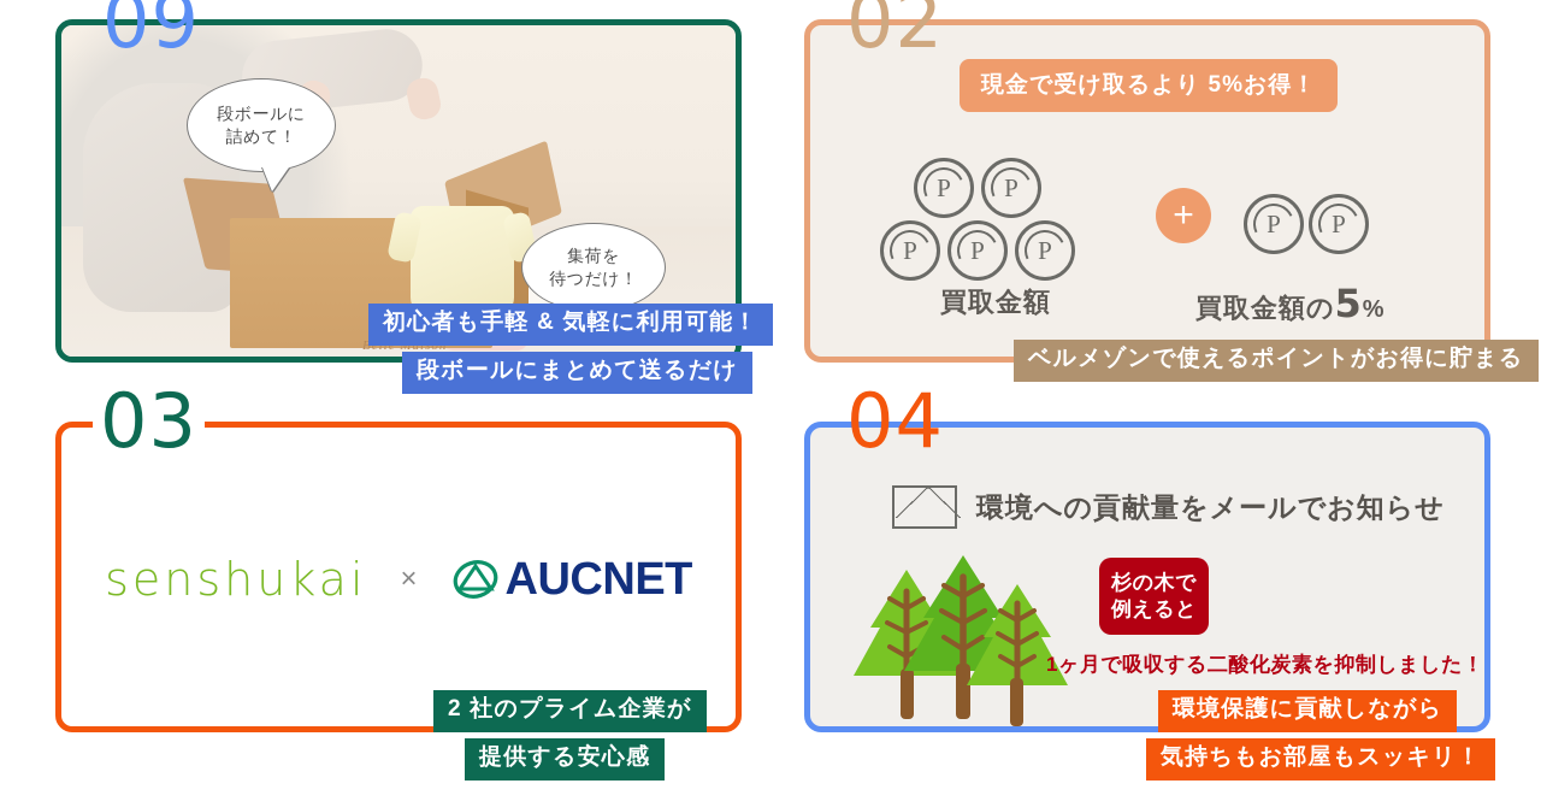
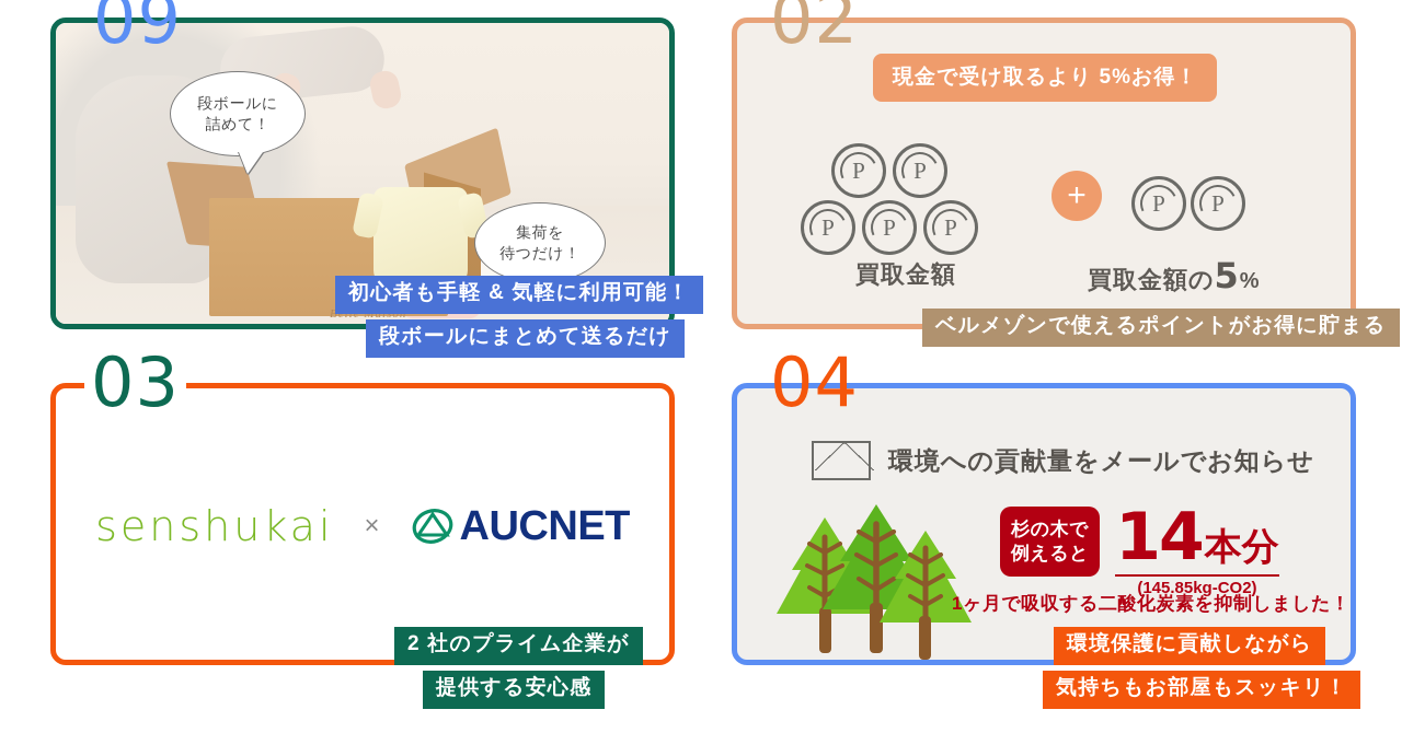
  09
  Belle Maison
  段ボールに
  詰めて！
  集荷を
  待つだけ！
  初心者も手軽 & 気軽に利用可能！
  段ボールにまとめて送るだけ
  02
  現金で受け取るより 5%お得！
  P
  P
  P
  P
  P
  +
  P
  P
  買取金額
  買取金額の5%
  ベルメゾンで使えるポイントがお得に貯まる
  03
  senshukai
  ×
  AUCNET
  2 社のプライム企業が
  提供する安心感
  04
  環境への貢献量をメールでお知らせ
  杉の木で
  例えると
+ 14
+ 本分
+ (145.85kg-CO2)
  1ヶ月で吸収する二酸化炭素を抑制しました！
  環境保護に貢献しながら
  気持ちもお部屋もスッキリ！
